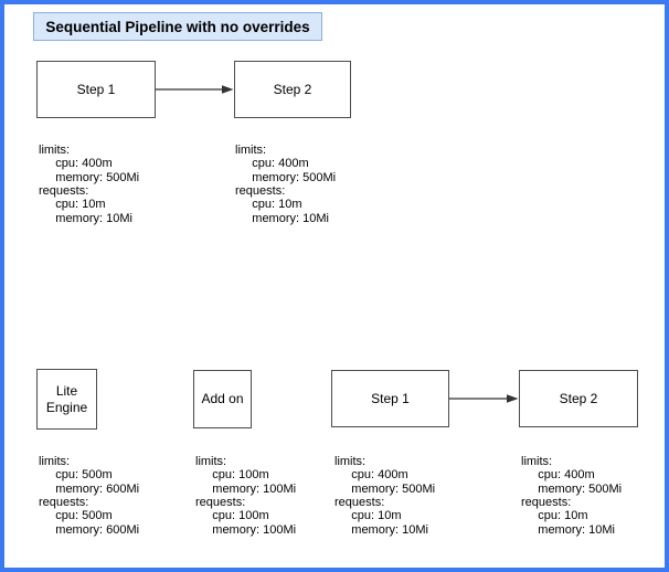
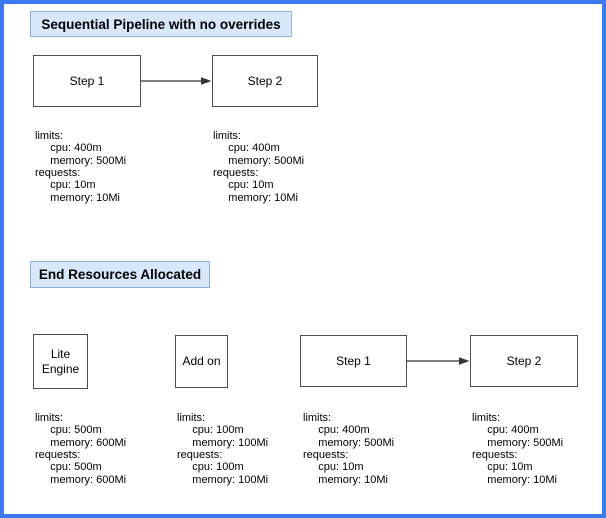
  Sequential Pipeline with no overrides
  Step 1
  Step 2
  limits:
  cpu: 400m
  memory: 500Mi
  requests:
  cpu: 10m
  memory: 10Mi
  limits:
  cpu: 400m
  memory: 500Mi
  requests:
  cpu: 10m
  memory: 10Mi
+ End Resources Allocated
  Lite
  Engine
  Add on
  Step 1
  Step 2
  limits:
  cpu: 500m
  memory: 600Mi
  requests:
  cpu: 500m
  memory: 600Mi
  limits:
  cpu: 100m
  memory: 100Mi
  requests:
  cpu: 100m
  memory: 100Mi
  limits:
  cpu: 400m
  memory: 500Mi
  requests:
  cpu: 10m
  memory: 10Mi
  limits:
  cpu: 400m
  memory: 500Mi
  requests:
  cpu: 10m
  memory: 10Mi
